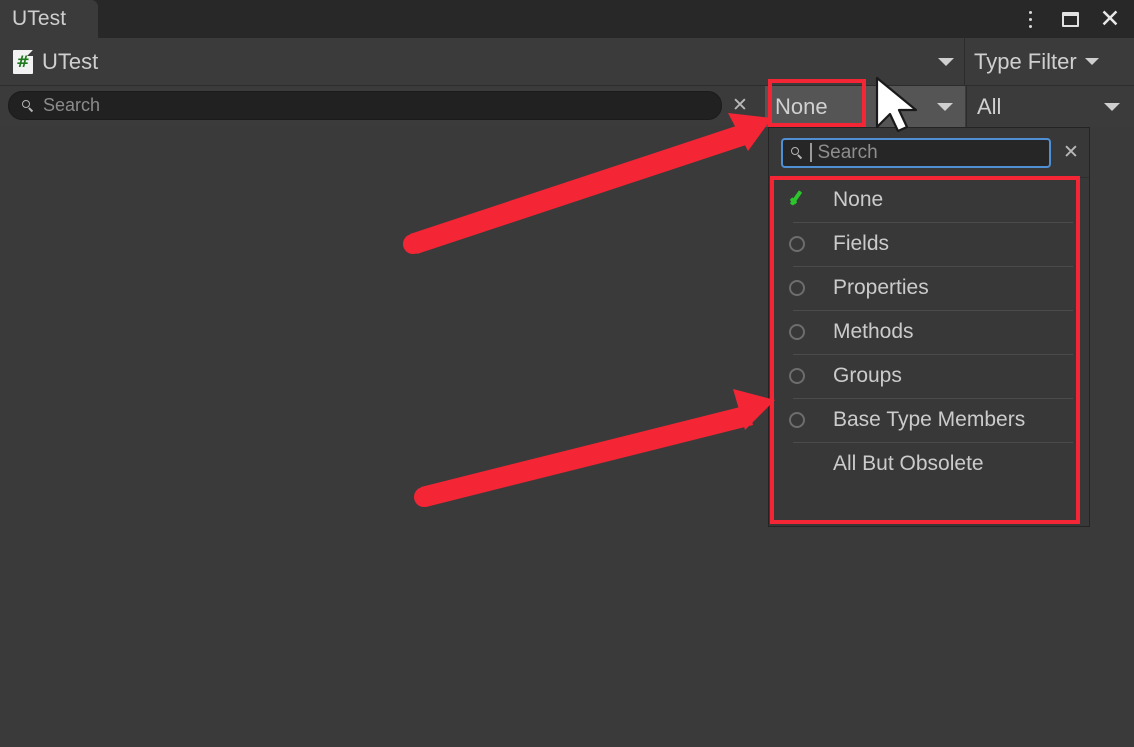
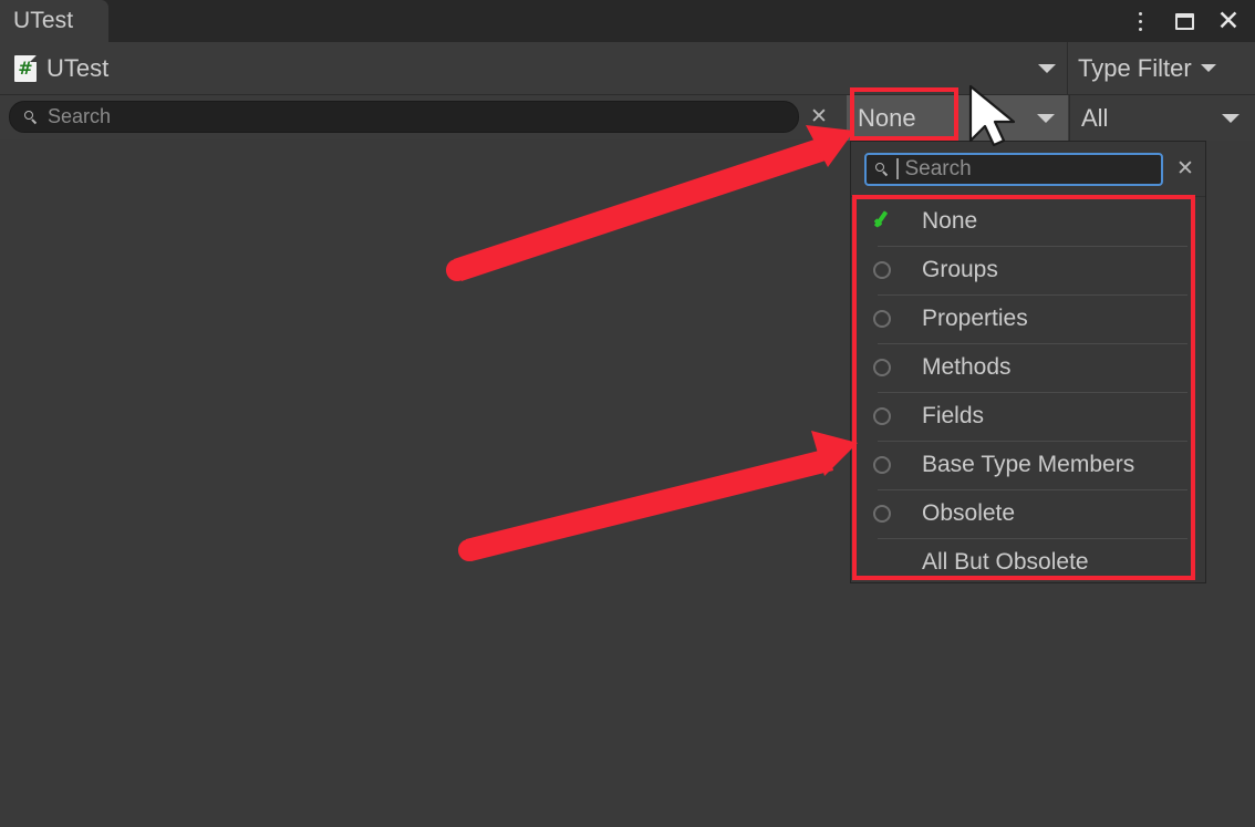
  UTest
  ✕
  #
  UTest
  Type Filter
  Search
  ✕
  None
  All
  Search
  ✕
  None
- Fields
+ Groups
  Properties
  Methods
- Groups
+ Fields
  Base Type Members
+ Obsolete
  All But Obsolete
